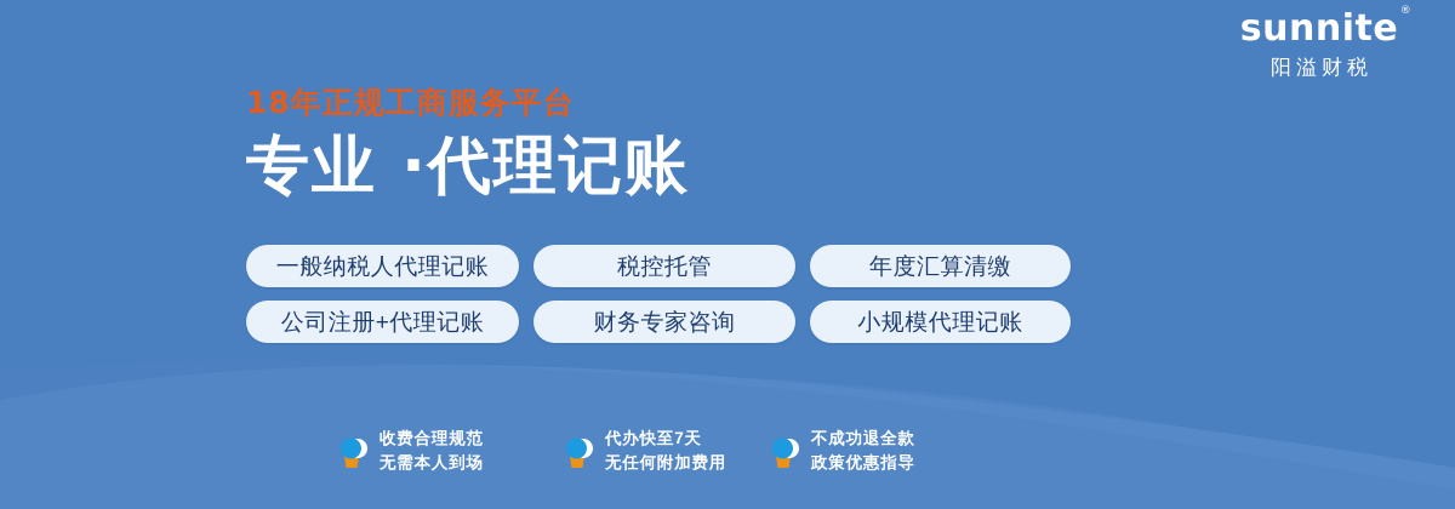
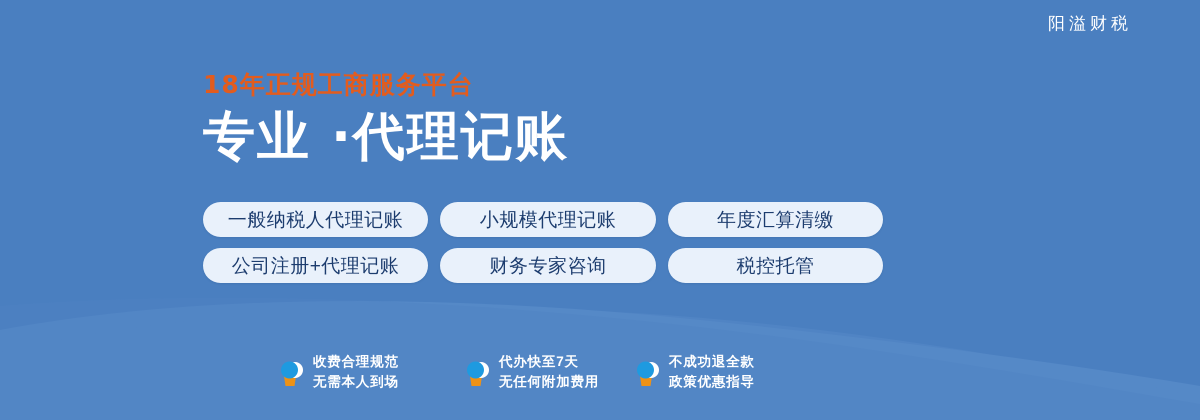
- sunnite
- ®
  阳溢财税
  18年正规工商服务平台
  专业 ·代理记账
  一般纳税人代理记账
- 税控托管
+ 小规模代理记账
  年度汇算清缴
  公司注册+代理记账
  财务专家咨询
- 小规模代理记账
+ 税控托管
  收费合理规范
  无需本人到场
  代办快至7天
  无任何附加费用
  不成功退全款
  政策优惠指导
